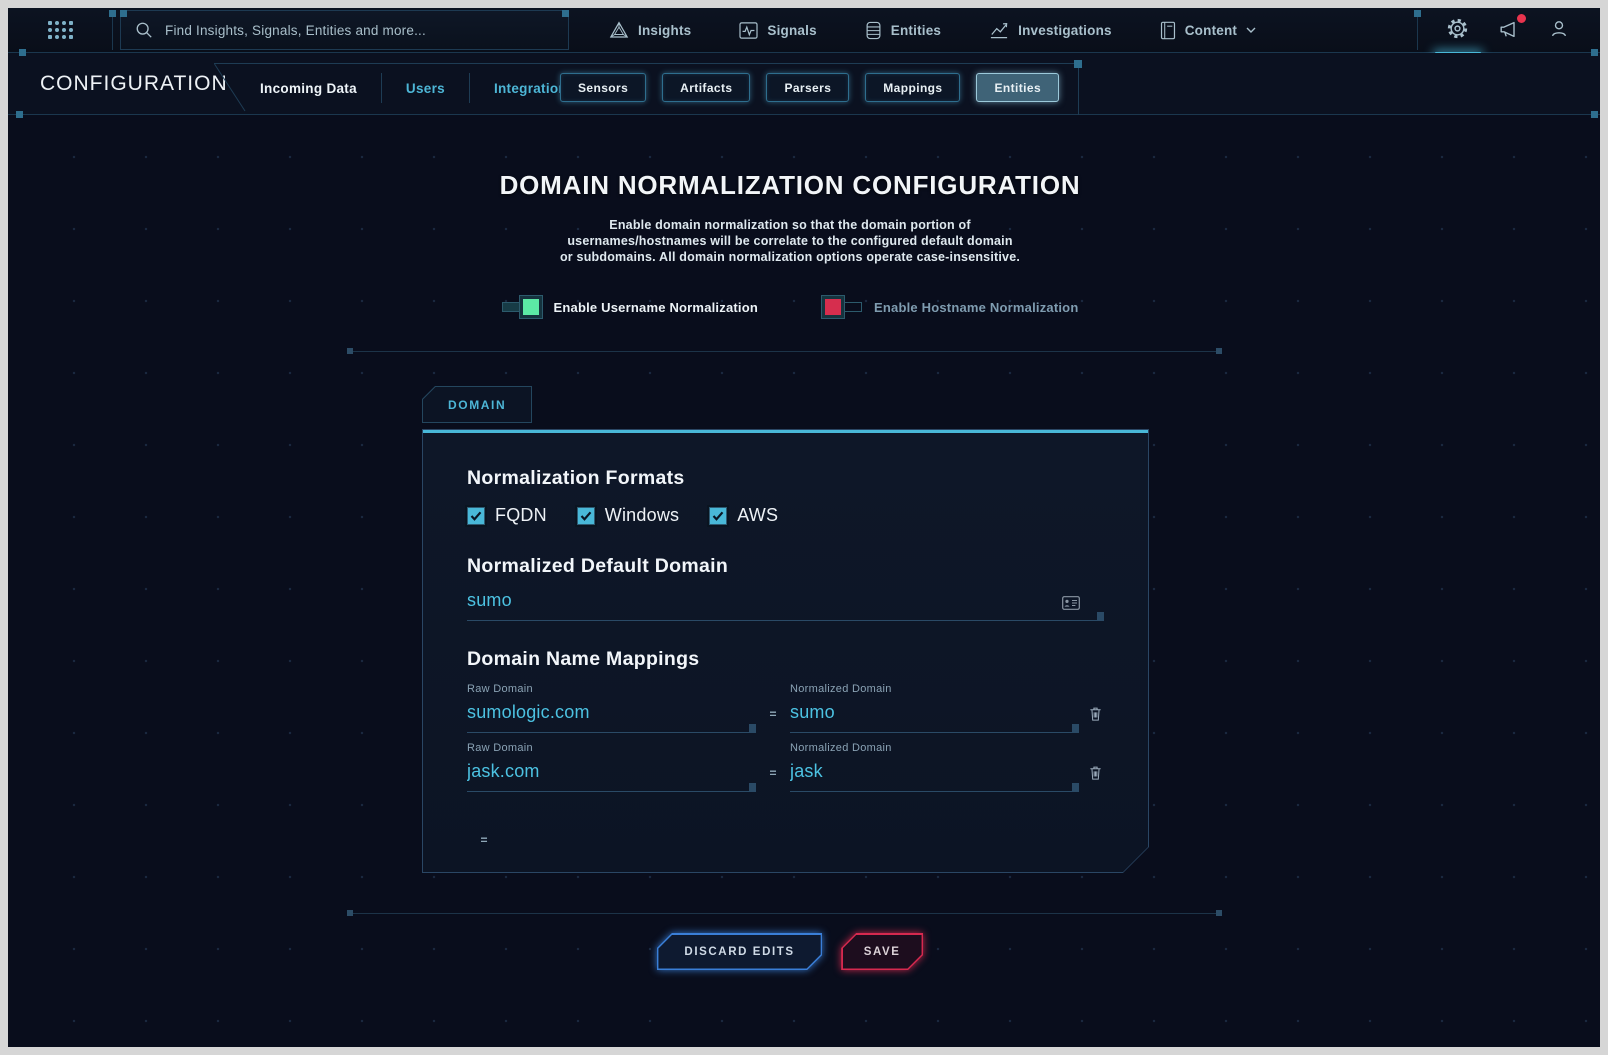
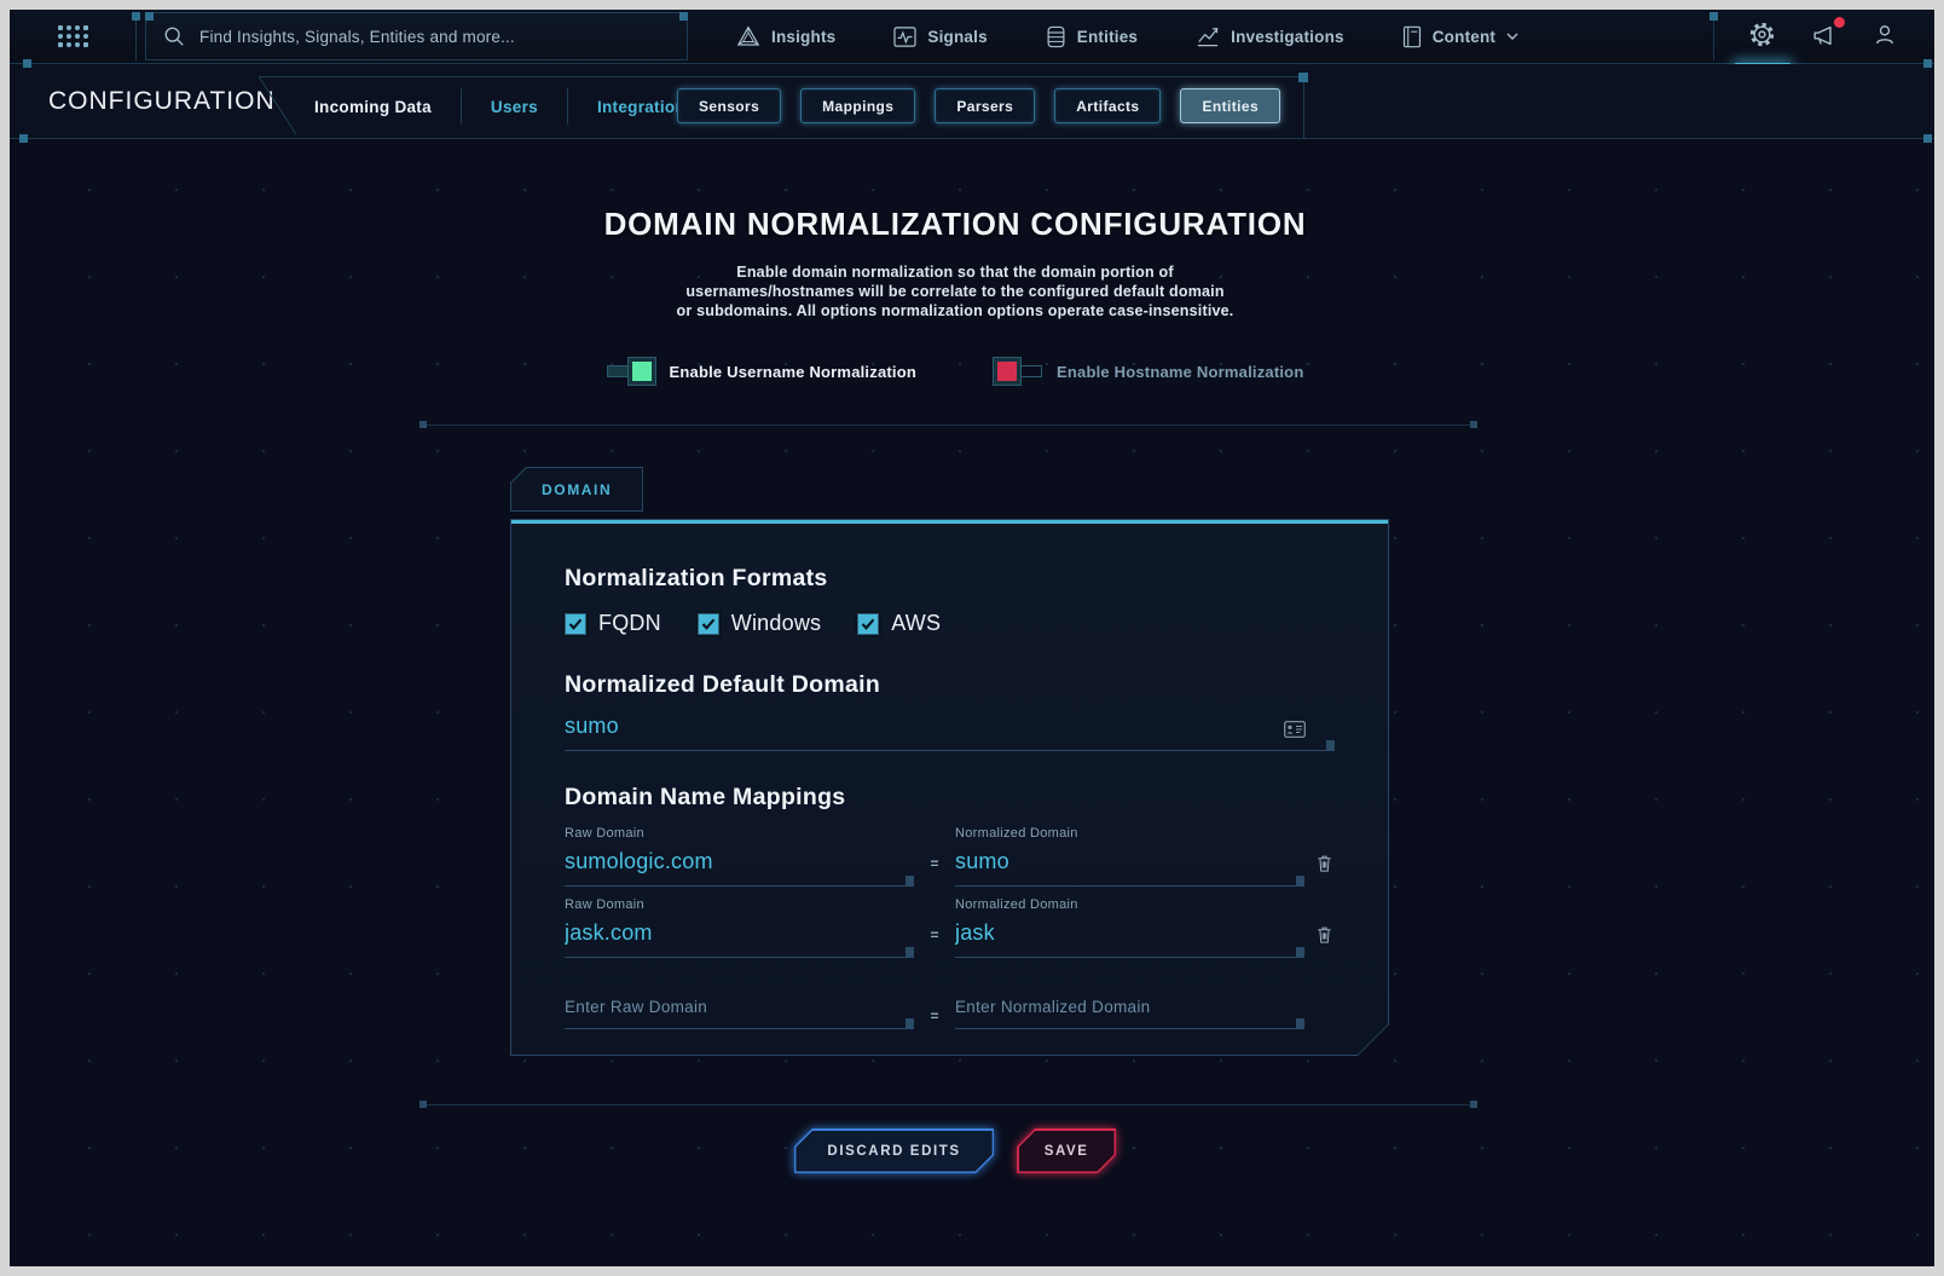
  Find Insights, Signals, Entities and more...
  Insights
  Signals
  Entities
  Investigations
  Content
  CONFIGURATIO
  Incoming Data
  Users
  Integratio
  Sensors
- Artifacts
+ Mappings
  Parsers
- Mappings
+ Artifacts
  Entities
  DOMAIN NORMALIZATION CONFIGURATION
  Enable domain normalization so that the domain portion of
  usernames/hostnames will be correlate to the configured default domain
- or subdomains. All domain normalization options operate case-insensitive.
+ or subdomains. All options normalization options operate case-insensitive.
  Enable Username Normalization
  Enable Hostname Normalization
  DOMAIN
  Normalization Formats
  FQDN
  Windows
  AWS
  Normalized Default Domain
  sumo
  Domain Name Mappings
  Raw Domain
  sumologic.com
  =
  Normalized Domain
  sumo
  Raw Domain
  jask.com
  =
  Normalized Domain
  jask
+ Enter Raw Domain
  =
+ Enter Normalized Domain
  DISCARD EDITS
  SAVE
